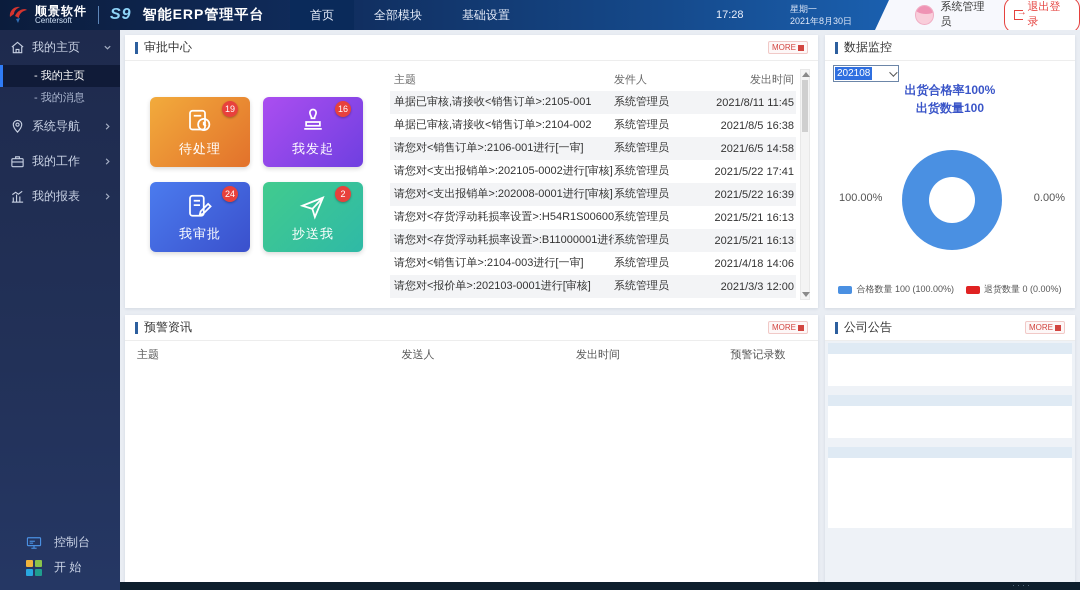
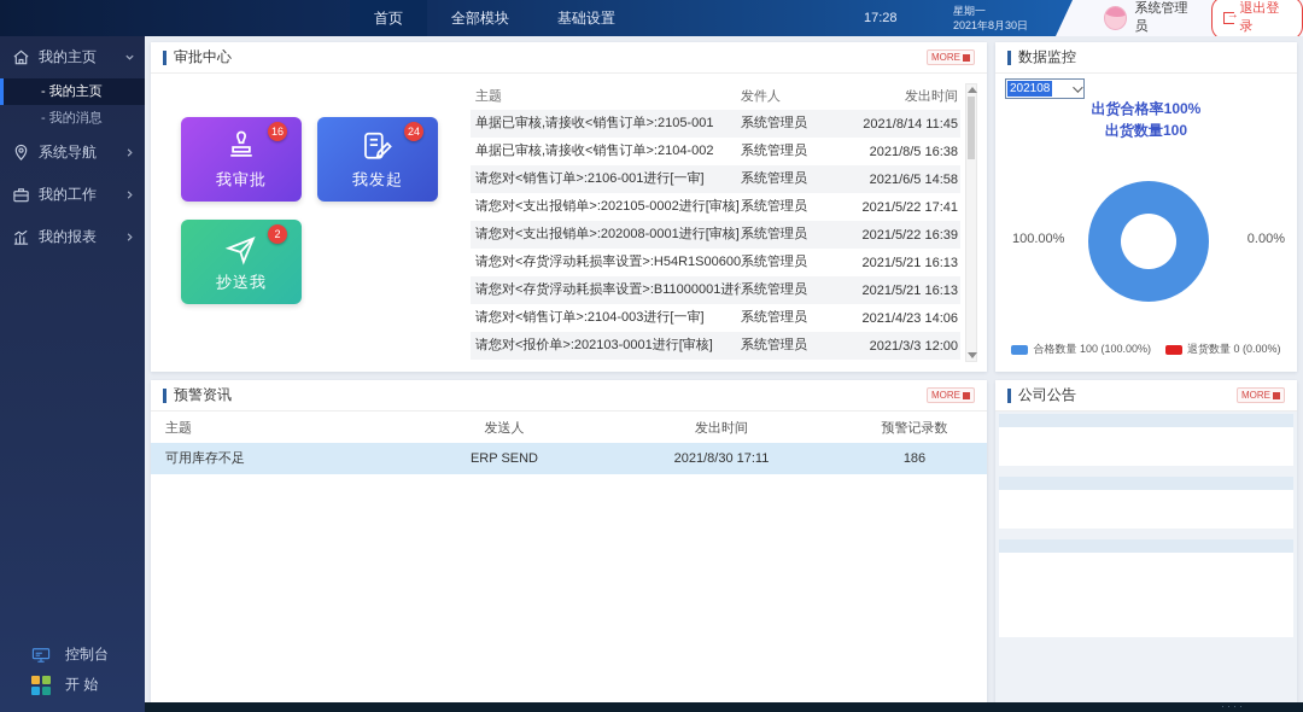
- 顺景软件
- Centersoft
- S9
- 智能ERP管理平台
  首页
  全部模块
  基础设置
  17:28
  星期一
  2021年8月30日
  系统管理员
  退出登录
  我的主页
  - 我的主页
  - 我的消息
  系统导航
  我的工作
  我的报表
  控制台
  开 始
  审批中心
  MORE
- 19
- 待处理
  16
- 我发起
+ 我审批
  24
- 我审批
+ 我发起
  2
  抄送我
  主题
  发件人
  发出时间
  单据已审核,请接收<销售订单>:2105-001
  系统管理员
- 2021/8/11 11:45
+ 2021/8/14 11:45
  单据已审核,请接收<销售订单>:2104-002
  系统管理员
  2021/8/5 16:38
  请您对<销售订单>:2106-001进行[一审]
  系统管理员
  2021/6/5 14:58
  请您对<支出报销单>:202105-0002进行[审核]
  系统管理员
  2021/5/22 17:41
  请您对<支出报销单>:202008-0001进行[审核]
  系统管理员
  2021/5/22 16:39
  请您对<存货浮动耗损率设置>:H54R1S00600
  系统管理员
  2021/5/21 16:13
  请您对<存货浮动耗损率设置>:B11000001进行
  系统管理员
  2021/5/21 16:13
  请您对<销售订单>:2104-003进行[一审]
  系统管理员
- 2021/4/18 14:06
+ 2021/4/23 14:06
  请您对<报价单>:202103-0001进行[审核]
  系统管理员
  2021/3/3 12:00
  数据监控
  202108
  出货合格率100%
  出货数量100
  100.00%
  0.00%
  合格数量 100 (100.00%)
  退货数量 0 (0.00%)
  预警资讯
  MORE
  主题
  发送人
  发出时间
  预警记录数
+ 可用库存不足
+ ERP SEND
+ 2021/8/30 17:11
+ 186
  公司公告
  MORE
  ····
